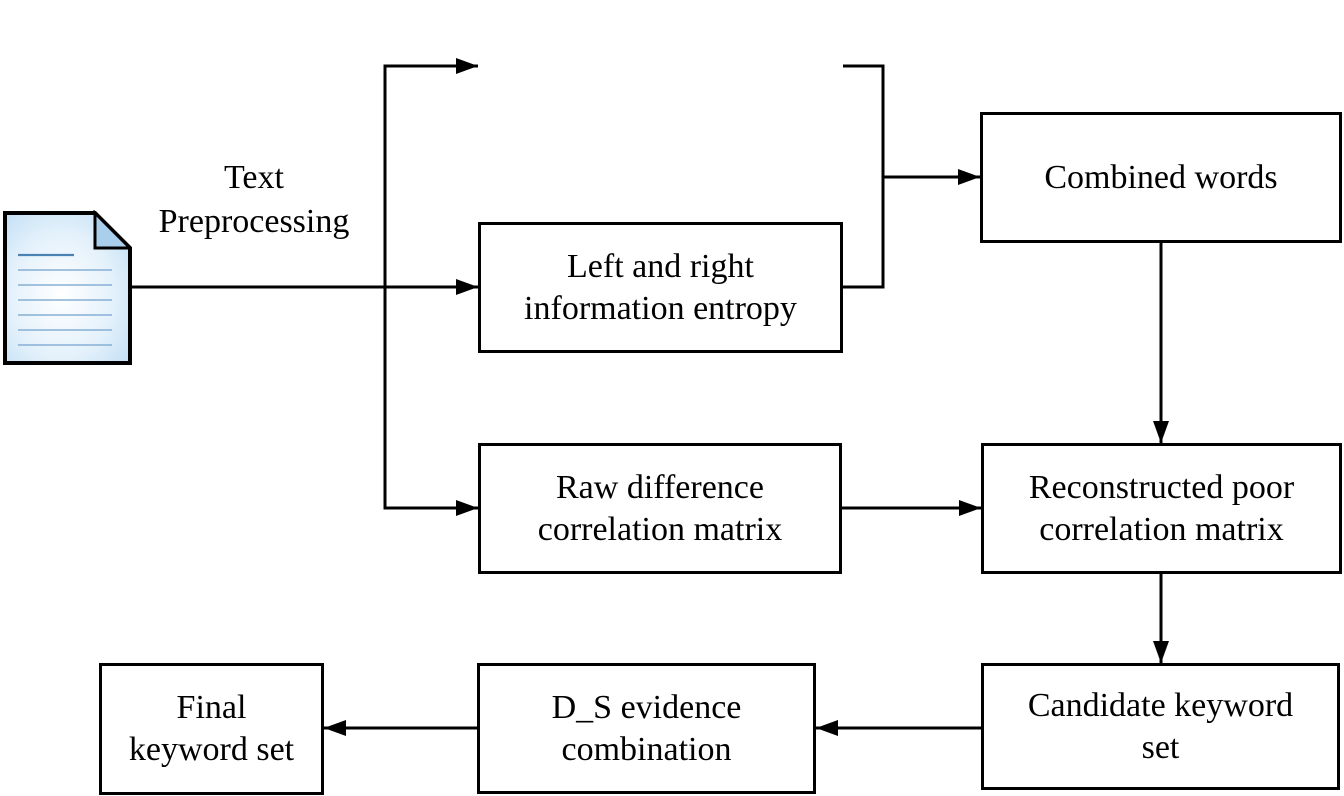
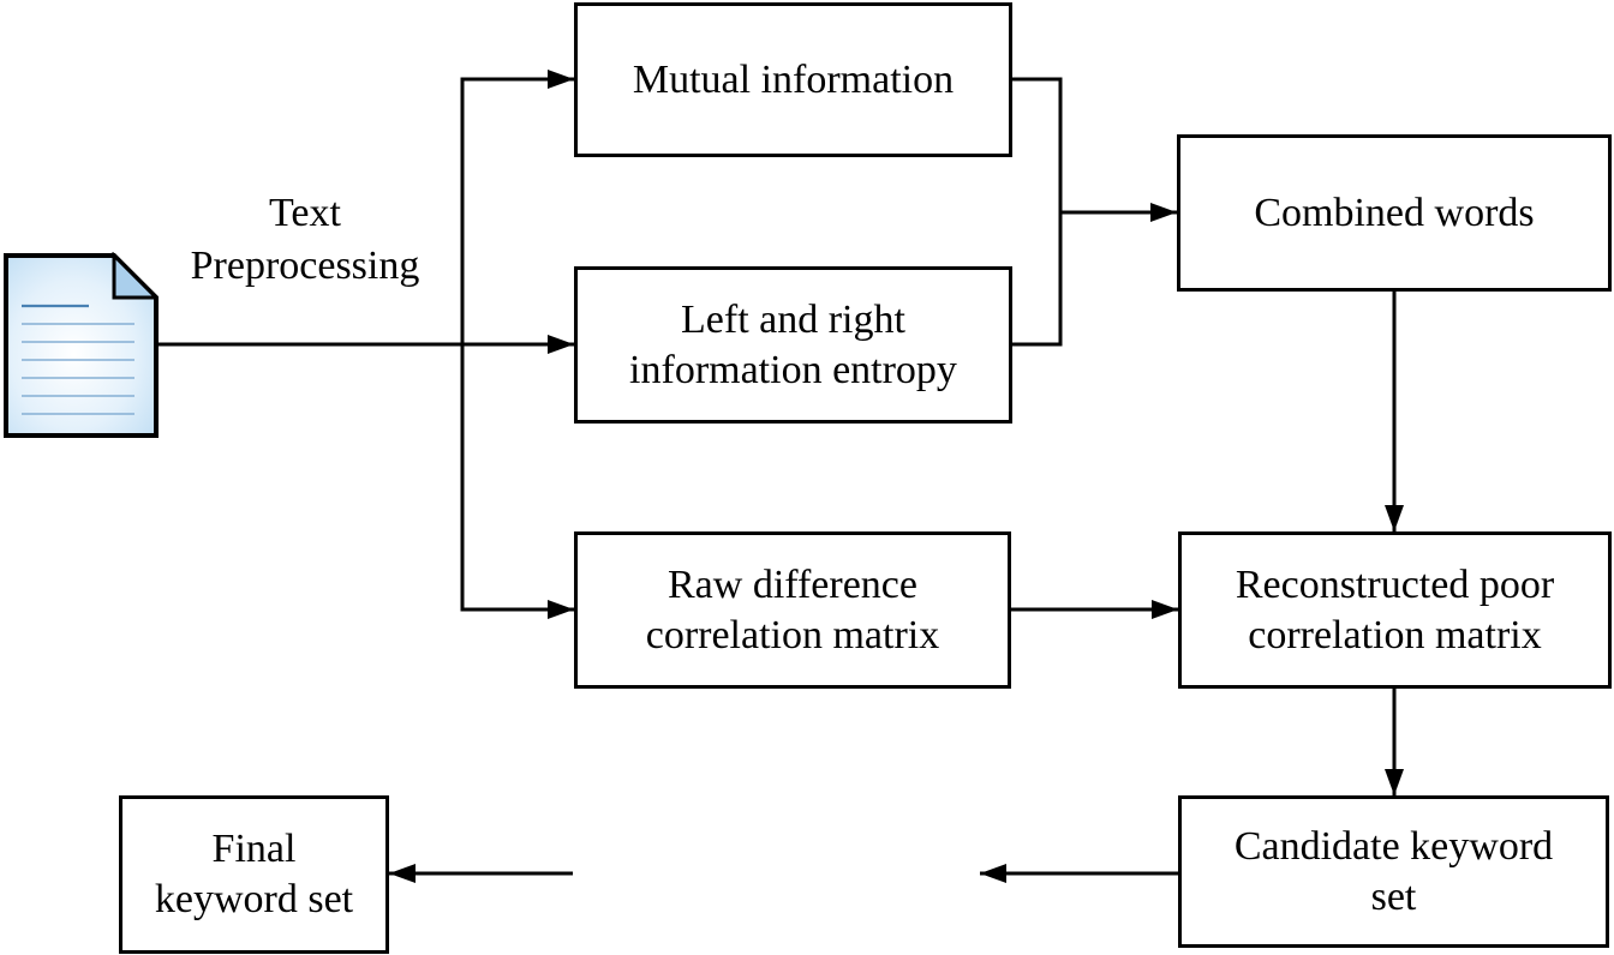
  Text
  Preprocessing
+ Mutual information
  Left and right
  information entropy
  Combined words
  Raw difference
  correlation matrix
  Reconstructed poor
  correlation matrix
  Candidate keyword
  set
- D_S evidence
- combination
  Final
  keyword set
